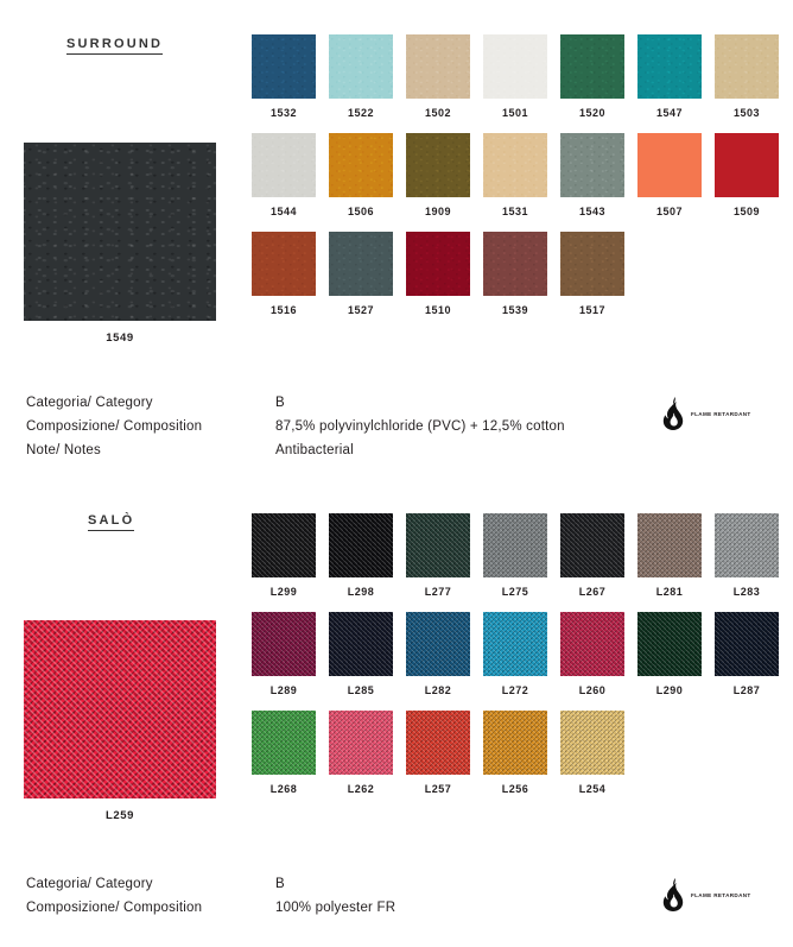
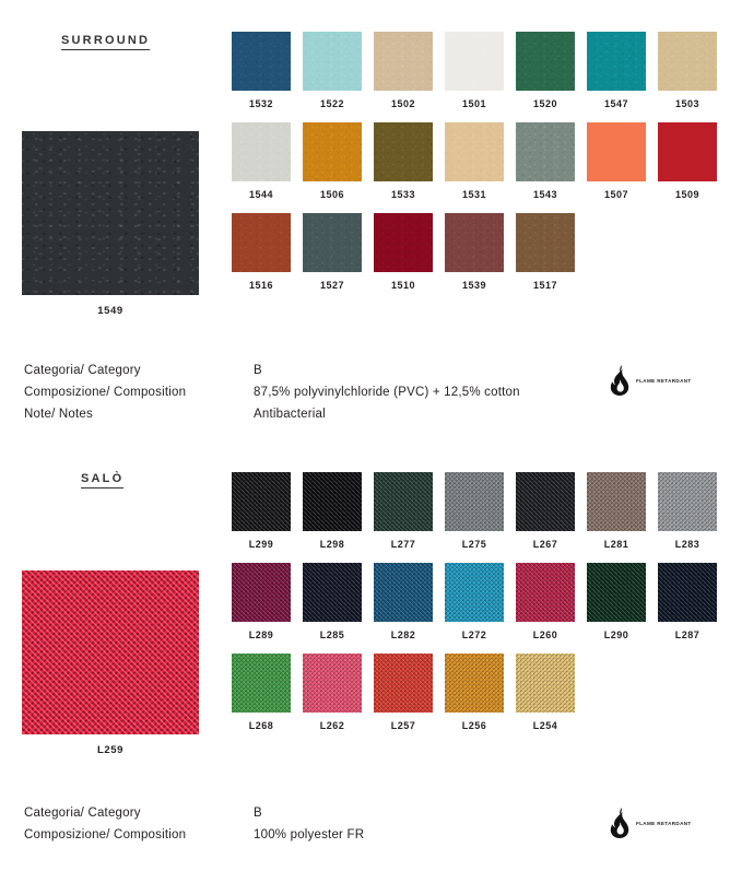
  SURROUND
  1549
  1532
  1522
  1502
  1501
  1520
  1547
  1503
  1544
  1506
- 1909
+ 1533
  1531
  1543
  1507
  1509
  1516
  1527
  1510
  1539
  1517
  Categoria/ Category
  B
  Composizione/ Composition
  87,5% polyvinylchloride (PVC) + 12,5% cotton
  Note/ Notes
  Antibacterial
  SALÒ
  L259
  L299
  L298
  L277
  L275
  L267
  L281
  L283
  L289
  L285
  L282
  L272
  L260
  L290
  L287
  L268
  L262
  L257
  L256
  L254
  Categoria/ Category
  B
  Composizione/ Composition
  100% polyester FR
